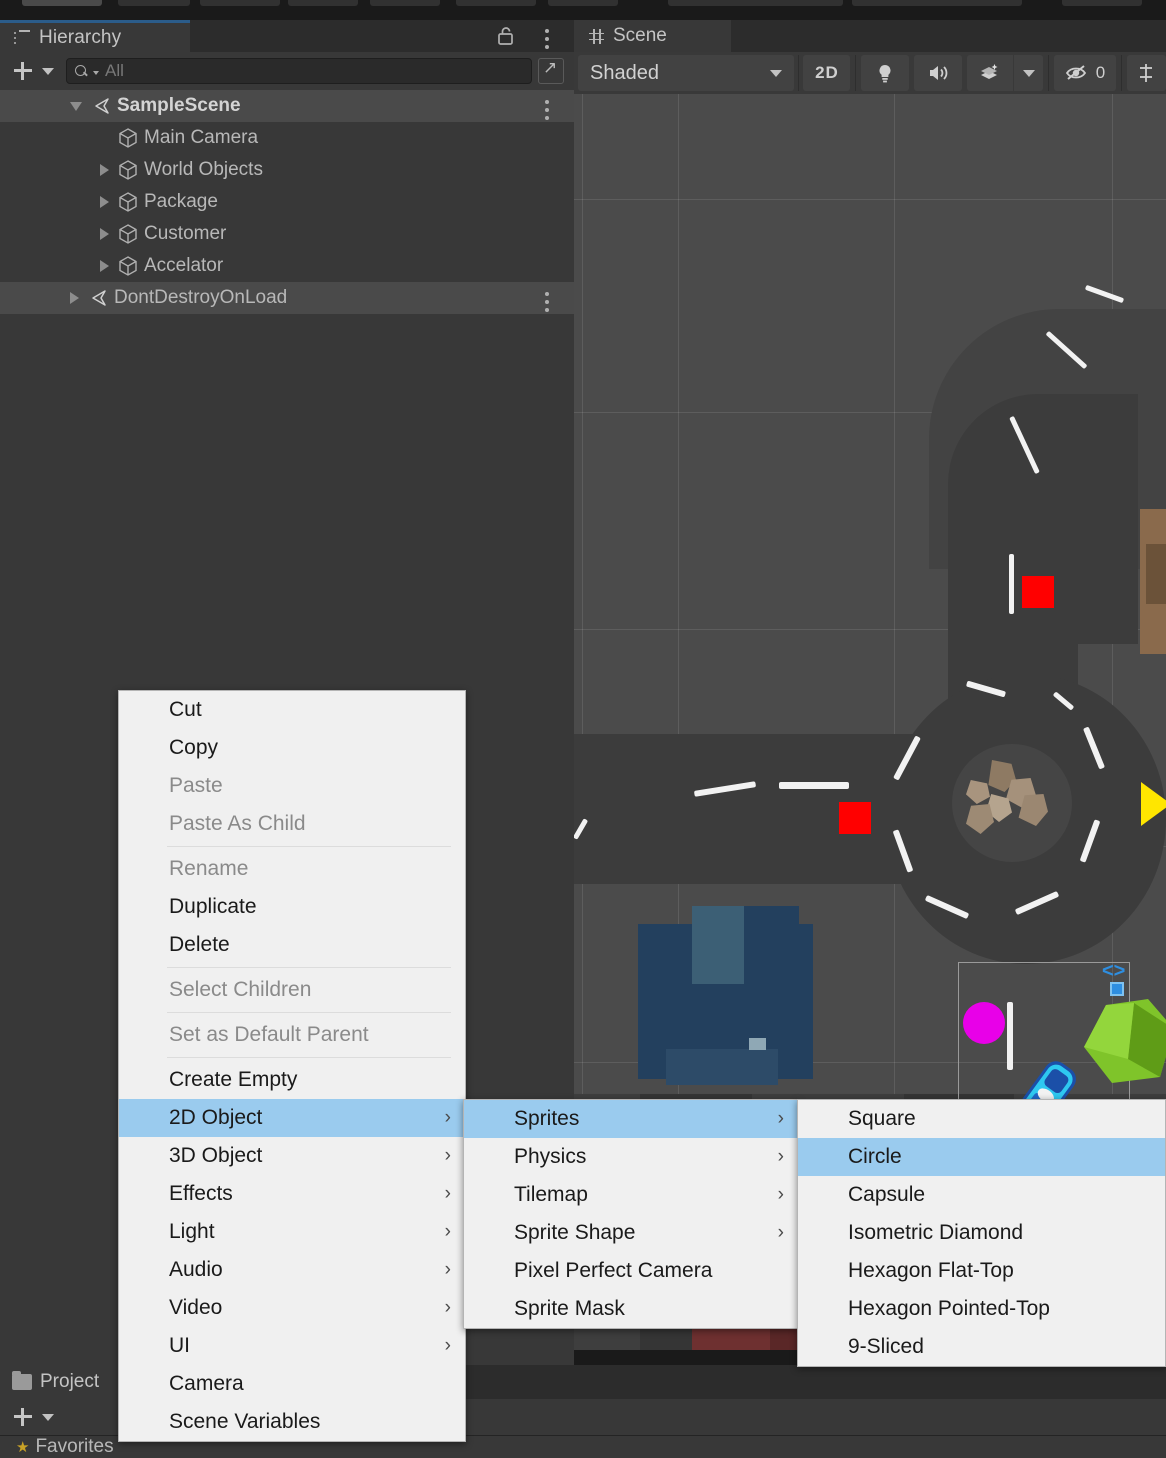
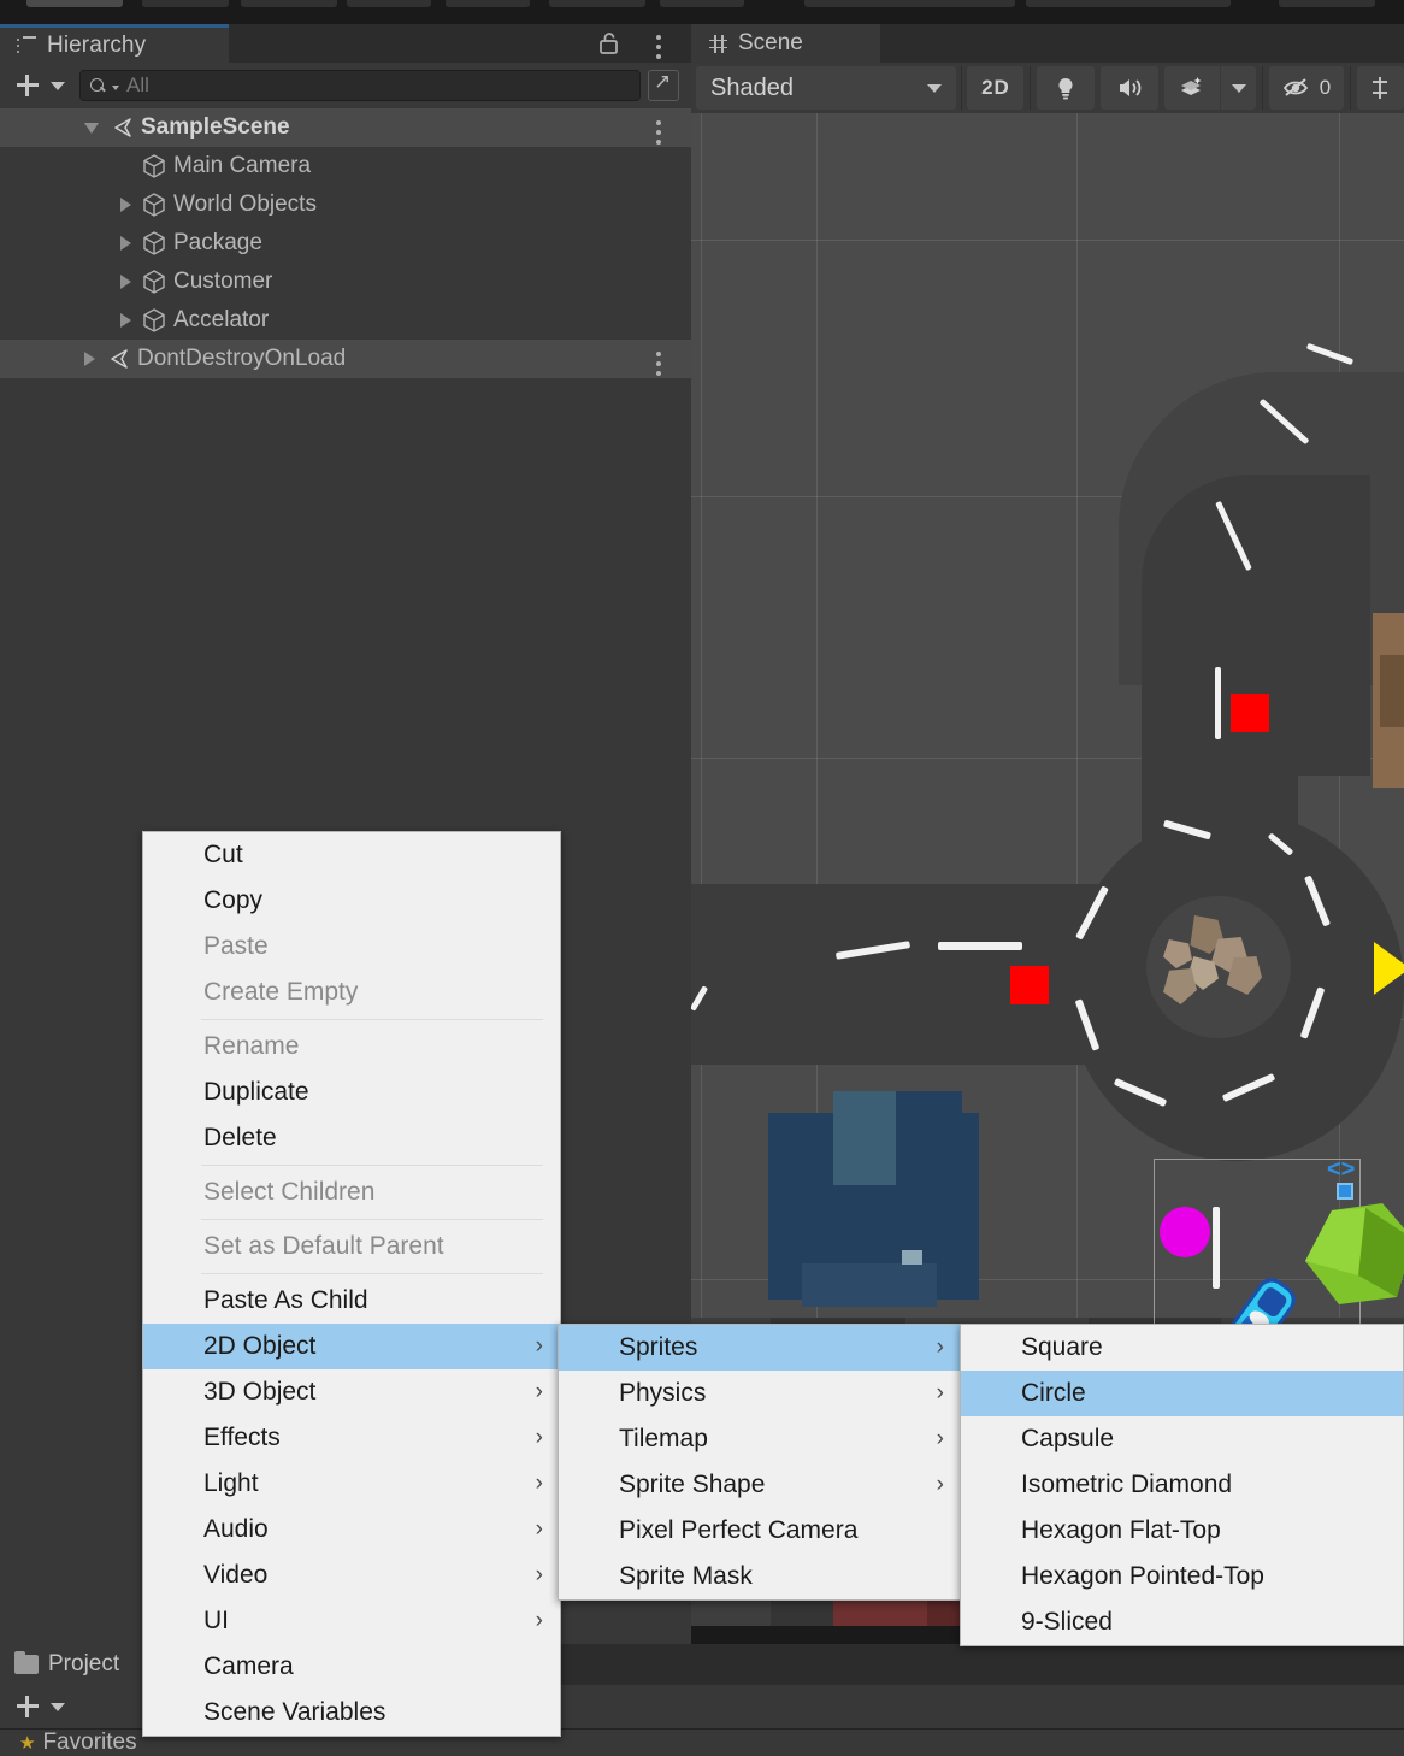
  Hierarchy
  All
  SampleScene
  Main Camera
  World Objects
  Package
  Customer
  Accelator
  DontDestroyOnLoad
  Scene
  Shaded
  2D
  0
  <>
  Project
  ★
  Favorites
  Cut
  Copy
  Paste
- Paste As Child
+ Create Empty
  Rename
  Duplicate
  Delete
  Select Children
  Set as Default Parent
- Create Empty
+ Paste As Child
  2D Object
  ›
  3D Object
  ›
  Effects
  ›
  Light
  ›
  Audio
  ›
  Video
  ›
  UI
  ›
  Camera
  Scene Variables
  Sprites
  ›
  Physics
  ›
  Tilemap
  ›
  Sprite Shape
  ›
  Pixel Perfect Camera
  Sprite Mask
  Square
  Circle
  Capsule
  Isometric Diamond
  Hexagon Flat-Top
  Hexagon Pointed-Top
  9-Sliced
